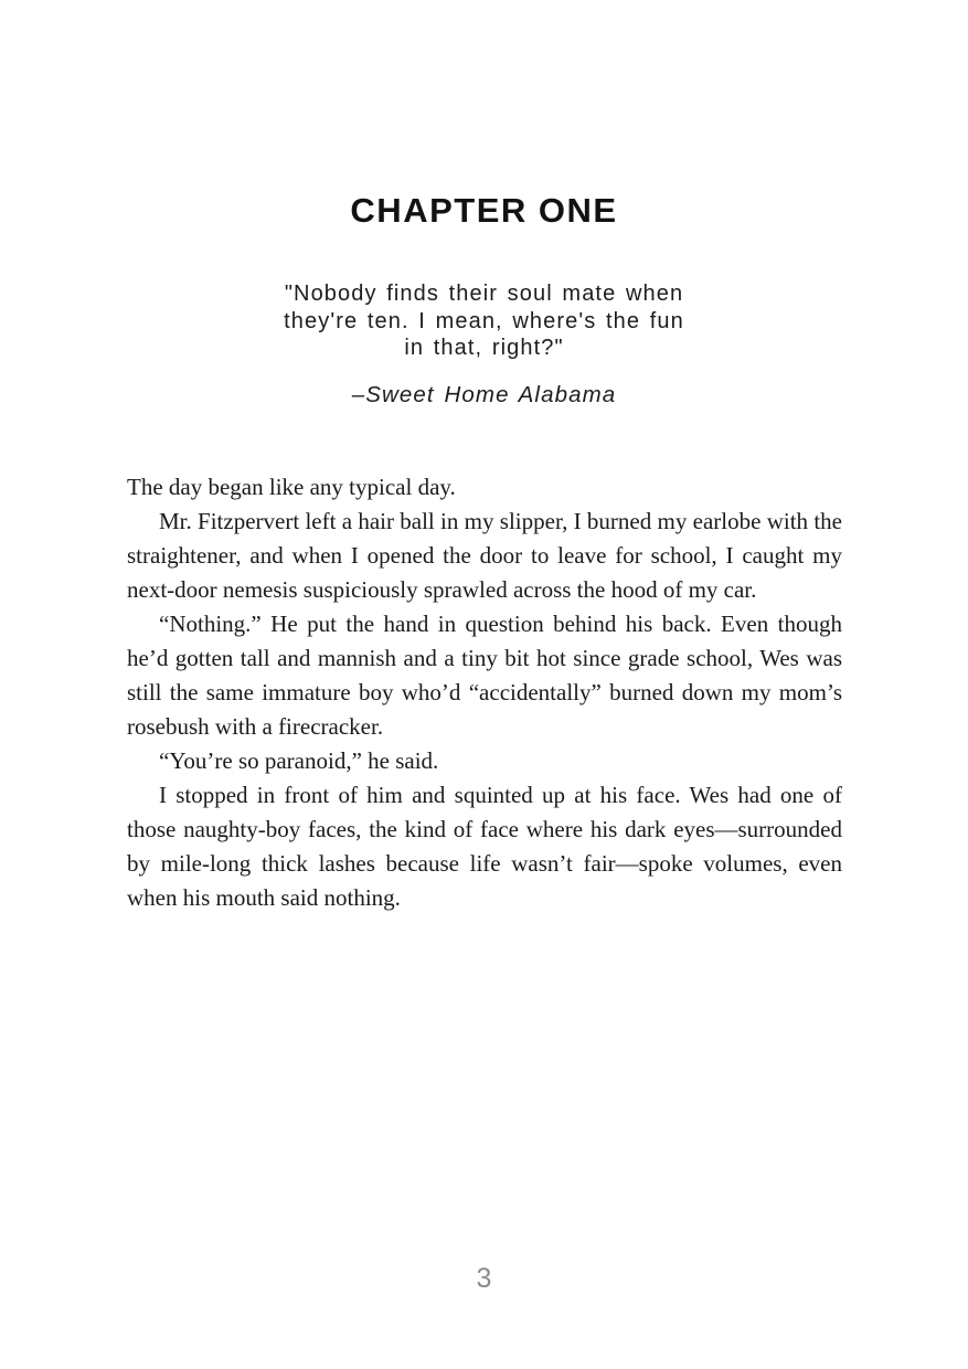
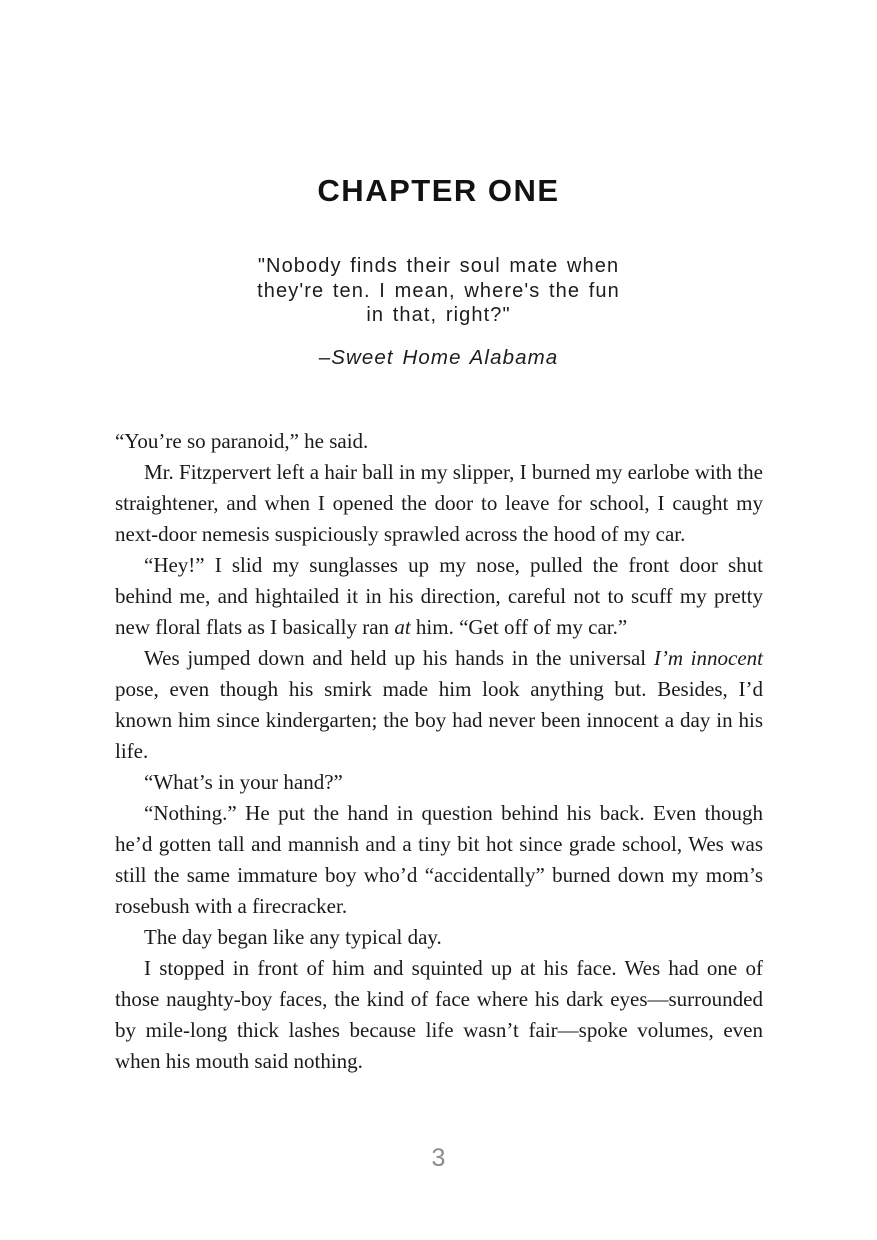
  CHAPTER ONE
  "Nobody finds their soul mate when
  they're ten. I mean, where's the fun
  in that, right?"
  –Sweet Home Alabama
- The day began like any typical day.
+ “You’re so paranoid,” he said.
  Mr. Fitzpervert left a hair ball in my slipper, I burned my earlobe with the straightener, and when I opened the door to leave for school, I caught my next-door nemesis suspiciously sprawled across the hood of my car.
+ “Hey!” I slid my sunglasses up my nose, pulled the front door shut behind me, and hightailed it in his direction, careful not to scuff my pretty new floral flats as I basically ran at him. “Get off of my car.”
+ Wes jumped down and held up his hands in the universal I’m innocent pose, even though his smirk made him look anything but. Besides, I’d known him since kindergarten; the boy had never been innocent a day in his life.
+ “What’s in your hand?”
  “Nothing.” He put the hand in question behind his back. Even though he’d gotten tall and mannish and a tiny bit hot since grade school, Wes was still the same immature boy who’d “accidentally” burned down my mom’s rosebush with a firecracker.
- “You’re so paranoid,” he said.
+ The day began like any typical day.
  I stopped in front of him and squinted up at his face. Wes had one of those naughty-boy faces, the kind of face where his dark eyes—surrounded by mile-long thick lashes because life wasn’t fair—spoke volumes, even when his mouth said nothing.
  3
